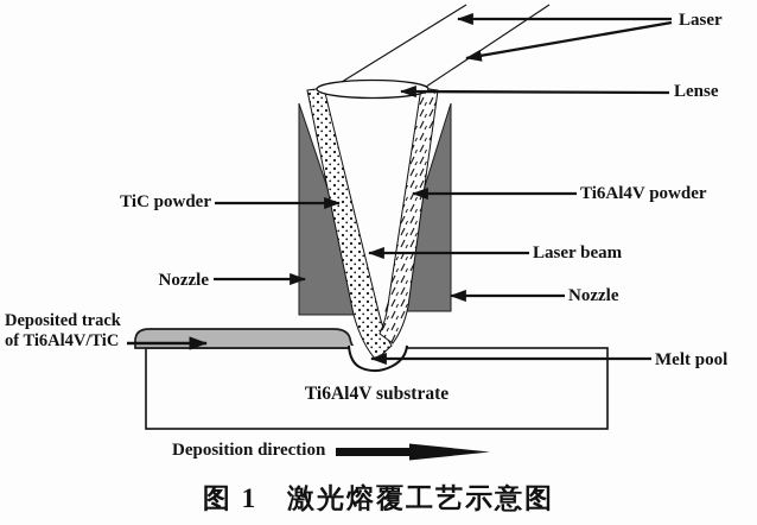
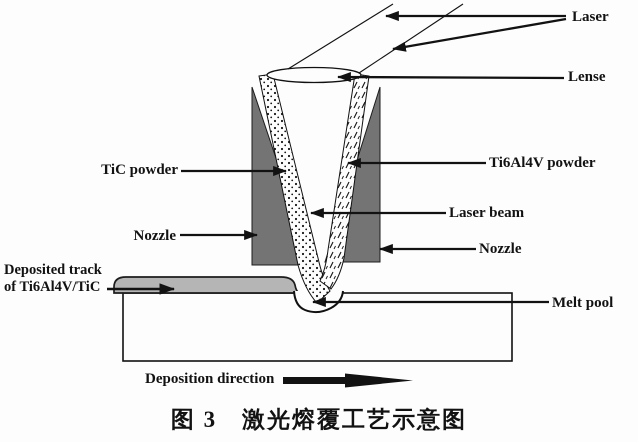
  Laser
  Lense
  TiC powder
  Ti6Al4V powder
  Laser beam
  Nozzle
  Nozzle
  Deposited track
  of Ti6Al4V/TiC
  Melt pool
- Ti6Al4V substrate
  Deposition direction
- 图 1 激光熔覆工艺示意图
+ 图 3 激光熔覆工艺示意图
